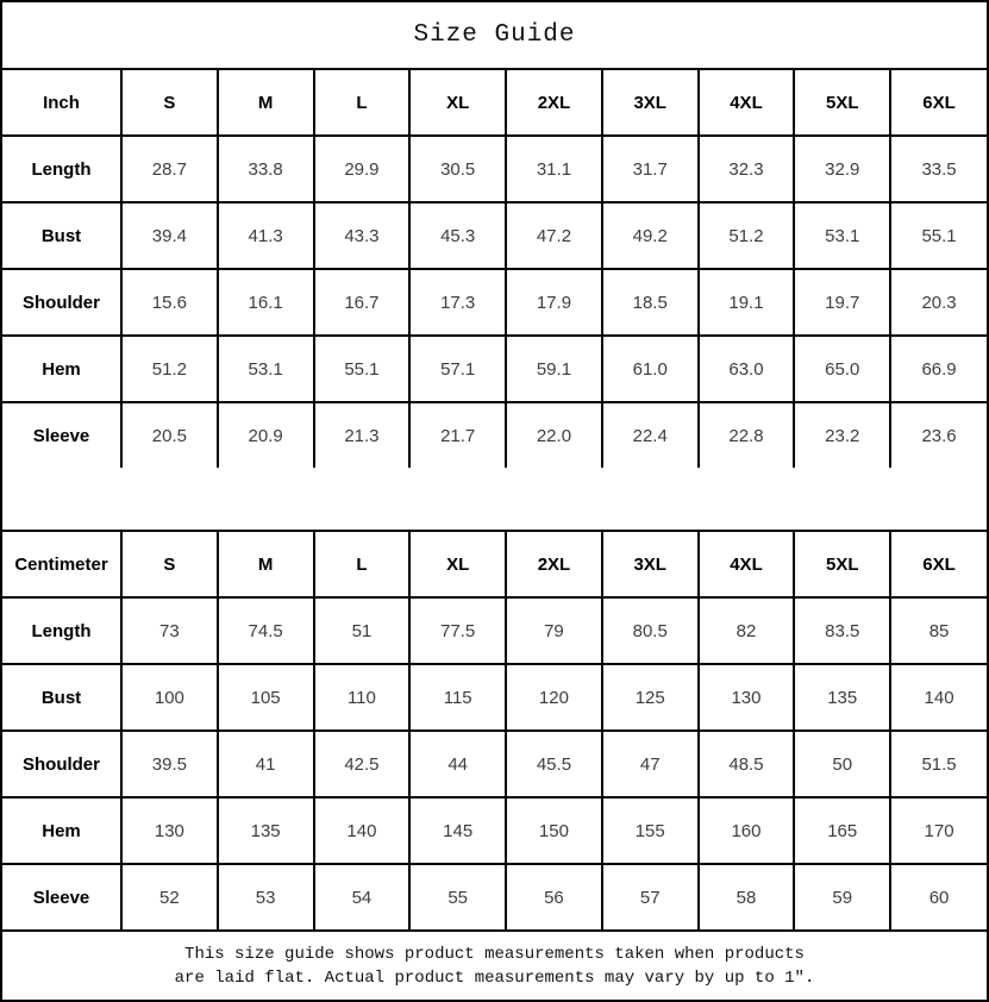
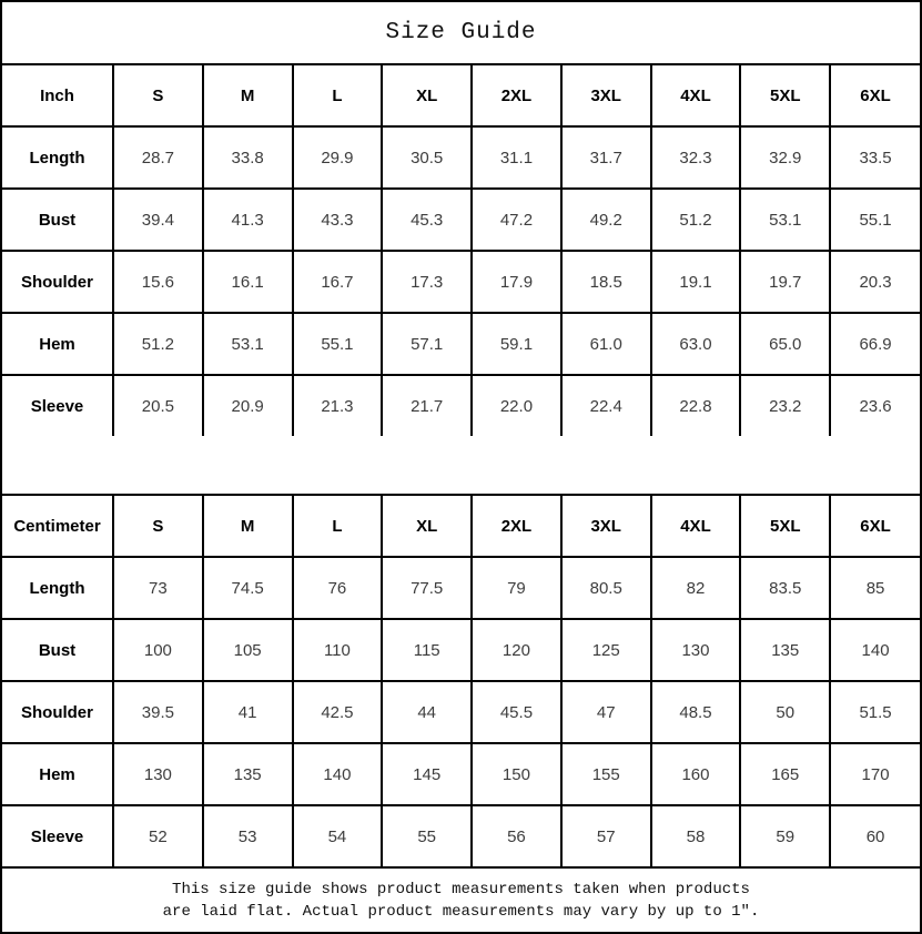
  Size Guide
  Inch	S	M	L	XL	2XL	3XL	4XL	5XL	6XL
  Length	28.7	33.8	29.9	30.5	31.1	31.7	32.3	32.9	33.5
  Bust	39.4	41.3	43.3	45.3	47.2	49.2	51.2	53.1	55.1
  Shoulder	15.6	16.1	16.7	17.3	17.9	18.5	19.1	19.7	20.3
  Hem	51.2	53.1	55.1	57.1	59.1	61.0	63.0	65.0	66.9
  Sleeve	20.5	20.9	21.3	21.7	22.0	22.4	22.8	23.2	23.6
  Centimeter	S	M	L	XL	2XL	3XL	4XL	5XL	6XL
- Length	73	74.5	51	77.5	79	80.5	82	83.5	85
+ Length	73	74.5	76	77.5	79	80.5	82	83.5	85
  Bust	100	105	110	115	120	125	130	135	140
  Shoulder	39.5	41	42.5	44	45.5	47	48.5	50	51.5
  Hem	130	135	140	145	150	155	160	165	170
  Sleeve	52	53	54	55	56	57	58	59	60
  This size guide shows product measurements taken when products
  are laid flat. Actual product measurements may vary by up to 1″.
